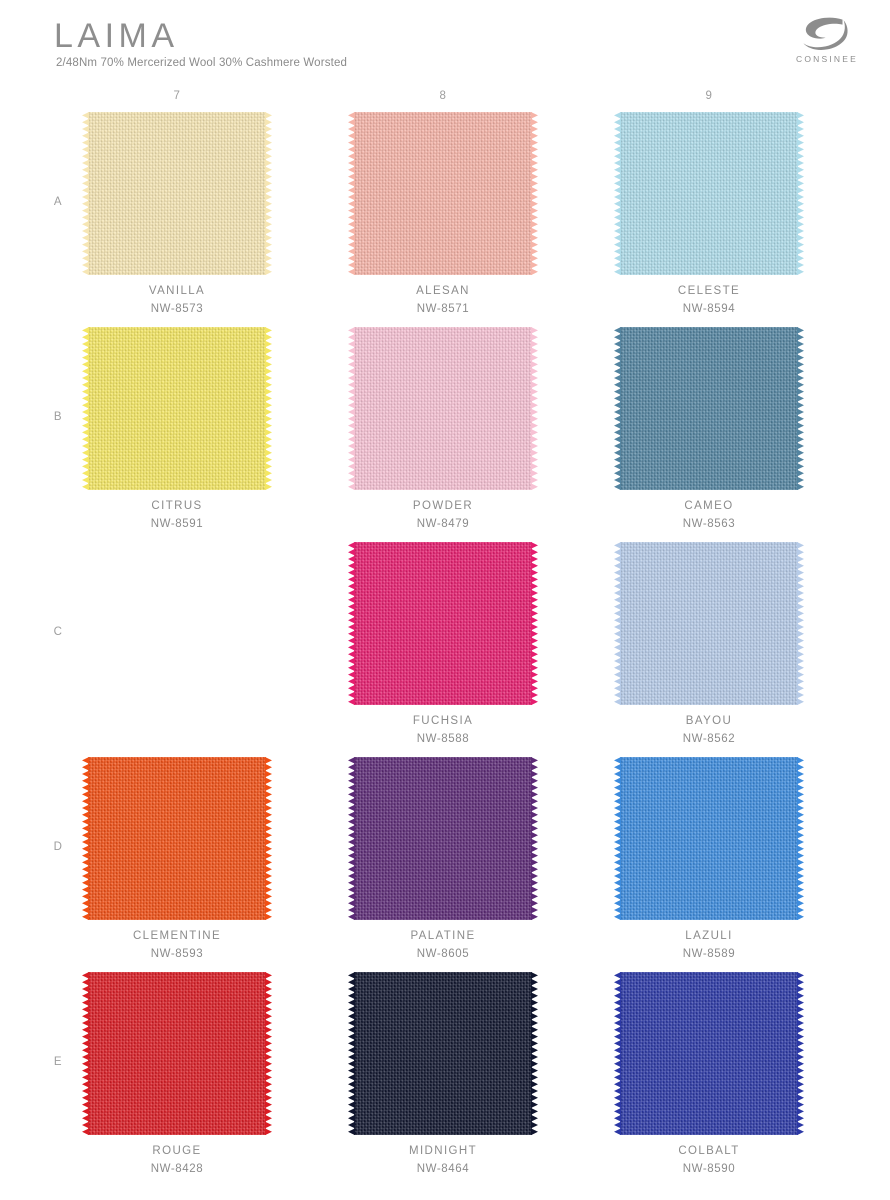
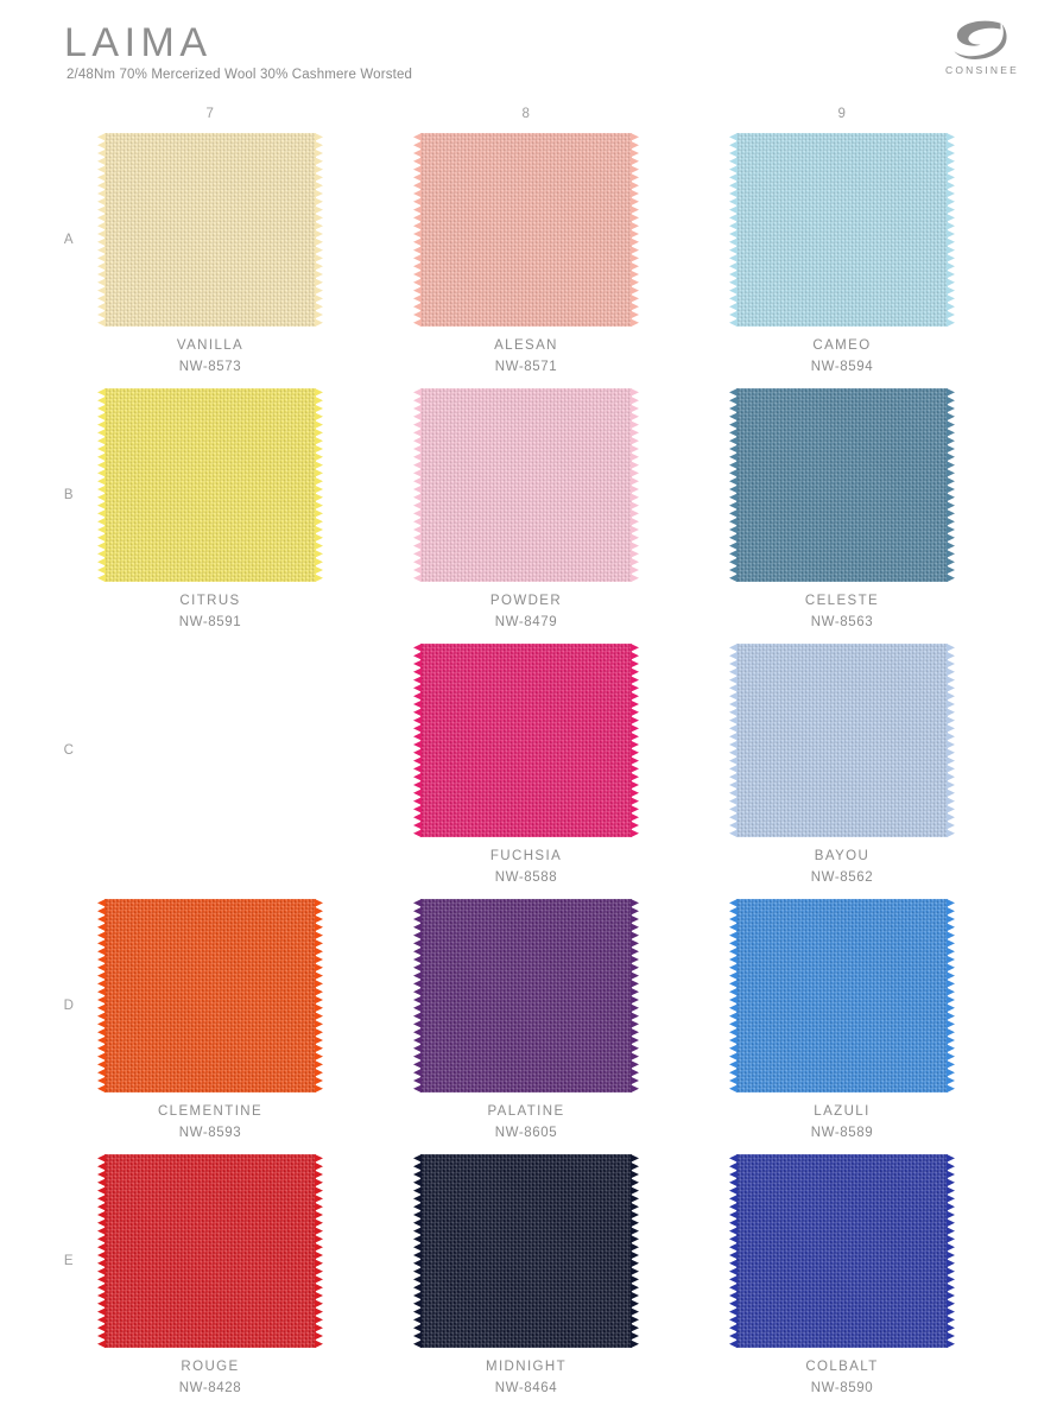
  LAIMA
  2/48Nm 70% Mercerized Wool 30% Cashmere Worsted
  CONSINEE
  7
  8
  9
  A
  VANILLA
  NW-8573
  ALESAN
  NW-8571
- CELESTE
+ CAMEO
  NW-8594
  B
  CITRUS
  NW-8591
  POWDER
  NW-8479
- CAMEO
+ CELESTE
  NW-8563
  C
  FUCHSIA
  NW-8588
  BAYOU
  NW-8562
  D
  CLEMENTINE
  NW-8593
  PALATINE
  NW-8605
  LAZULI
  NW-8589
  E
  ROUGE
  NW-8428
  MIDNIGHT
  NW-8464
  COLBALT
  NW-8590
